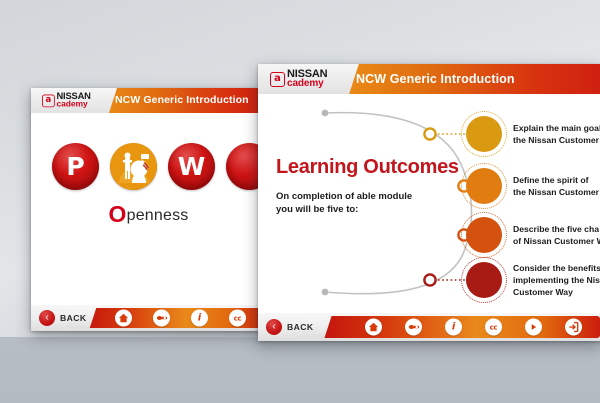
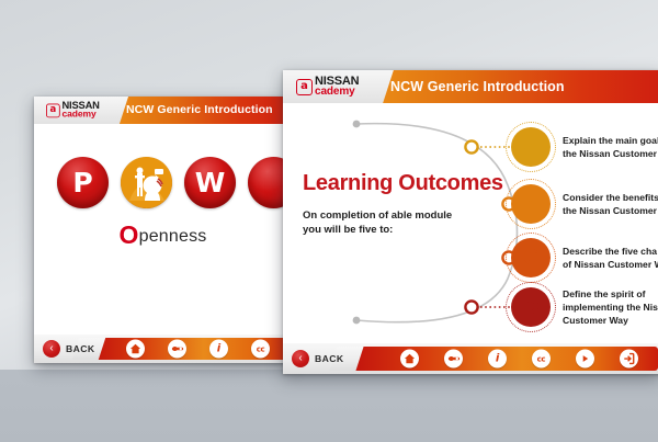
  a
  NISSAN
  cademy
  NCW Generic Introduction
  P
  W
  Openness
  ‹
  BACK
  i
  cc
  a
  NISSAN
  cademy
  NCW Generic Introduction
  Learning Outcomes
  On completion of able module
  you will be five to:
  Explain the main goa
  the Nissan Customer
- Define the spirit of
+ Consider the benefits
  the Nissan Customer
  Describe the five cha
  of Nissan Customer
- Consider the benefits
+ Define the spirit of
  implementing the Nis
  Customer Way
  ‹
  BACK
  i
  cc
